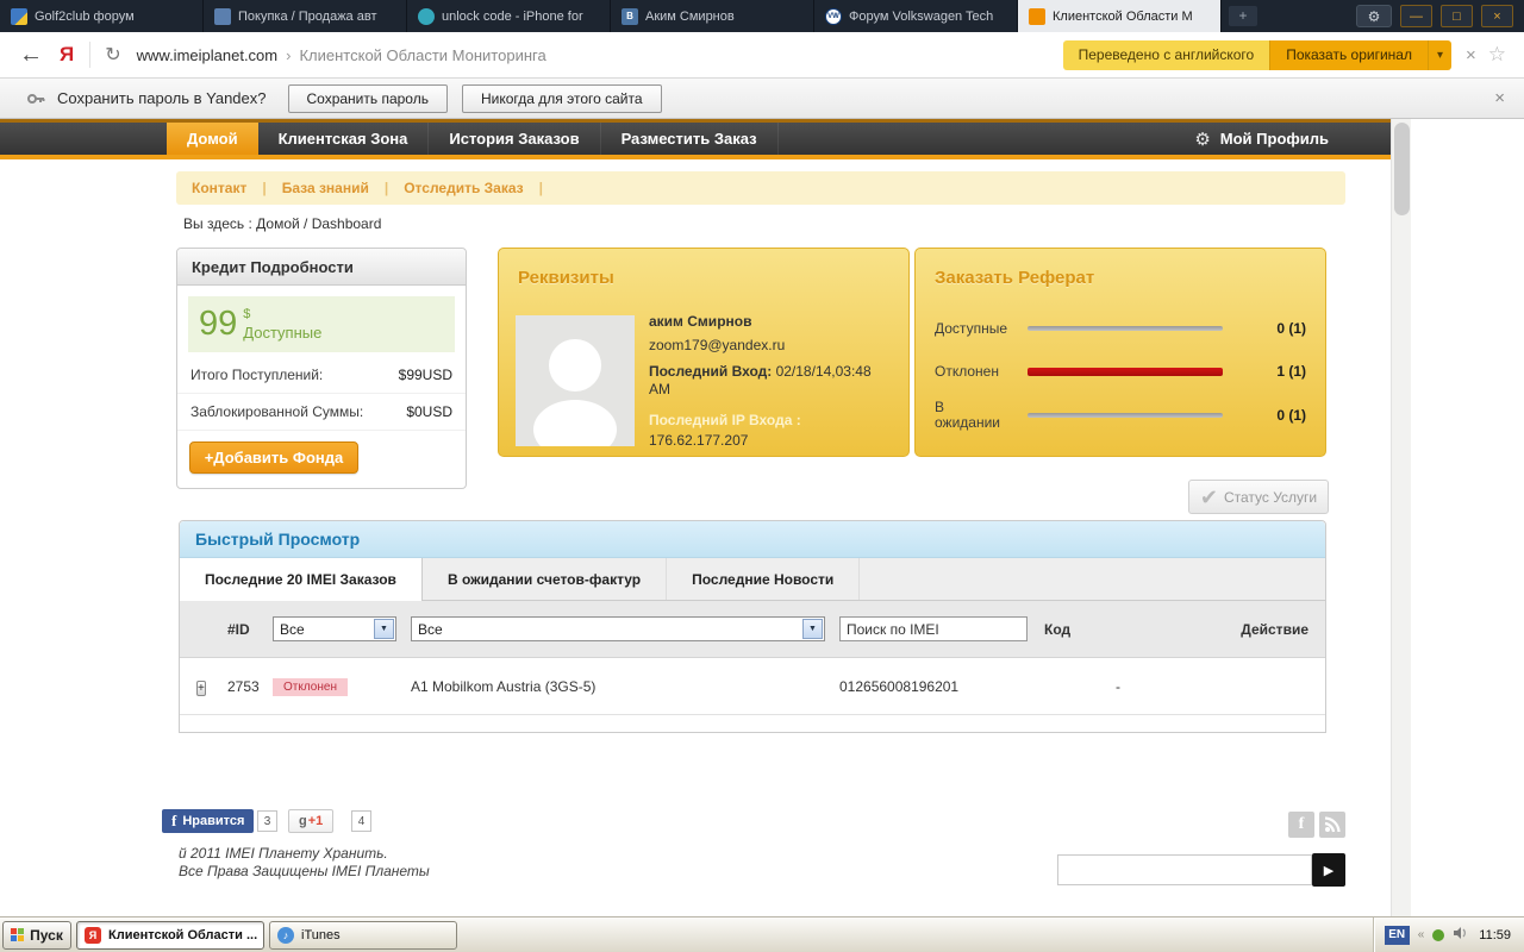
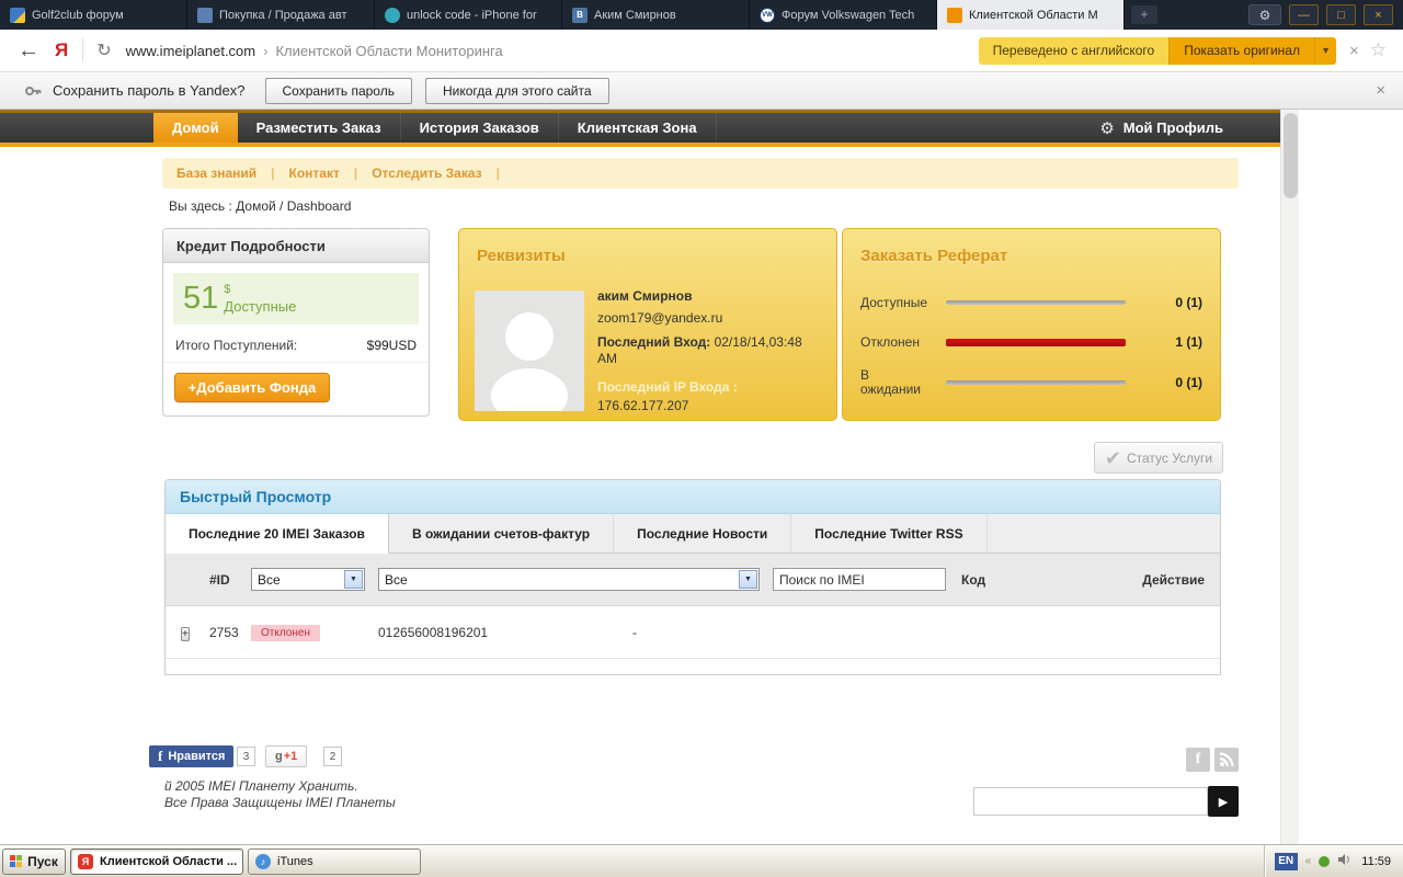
  Golf2club форум
  Покупка / Продажа авт
  unlock code - iPhone for
  В
  Аким Смирнов
  Форум Volkswagen Tech
  Клиентской Области М
  +
  ⚙
  —
  □
  ×
  ←
  Я
  ↻
  www.imeiplanet.com
  ›
  Клиентской Области Мониторинга
  Переведено с английского
  Показать оригинал
  ▾
  ×
  ☆
  Сохранить пароль в Yandex?
  Сохранить пароль
  Никогда для этого сайта
  ×
  Домой
- Клиентская Зона
+ Разместить Заказ
  История Заказов
- Разместить Заказ
+ Клиентская Зона
  ⚙
  Мой Профиль
- Контакт
+ База знаний
  |
- База знаний
+ Контакт
  |
  Отследить Заказ
  |
  Вы здесь : Домой / Dashboard
  Кредит Подробности
- 99
+ 51
  $
  Доступные
  Итого Поступлений:
  $99USD
- Заблокированной Суммы:
- $0USD
  +Добавить Фонда
  Реквизиты
  аким Смирнов
  zoom179@yandex.ru
  Последний Вход: 02/18/14,03:48 AM
  Последний IP Входа :
  176.62.177.207
  Заказать Реферат
  Доступные
  0 (1)
  Отклонен
  1 (1)
  В ожидании
  0 (1)
  ✔
  Статус Услуги
  Быстрый Просмотр
  Последние 20 IMEI Заказов
  В ожидании счетов-фактур
  Последние Новости
+ Последние Twitter RSS
  #ID
  Все
  Все
  Поиск по IMEI
  Код
  Действие
  +
  2753
  Отклонен
- A1 Mobilkom Austria (3GS-5)
  012656008196201
  -
  f
  Нравится
  3
  g
  +1
- 4
+ 2
  f
- й 2011 IMEI Планету Хранить.
+ й 2005 IMEI Планету Хранить.
  Все Права Защищены IMEI Планеты
  ▶
  Пуск
  Я
  Клиентской Области ...
  ♪
  iTunes
  EN
  «
  11:59
